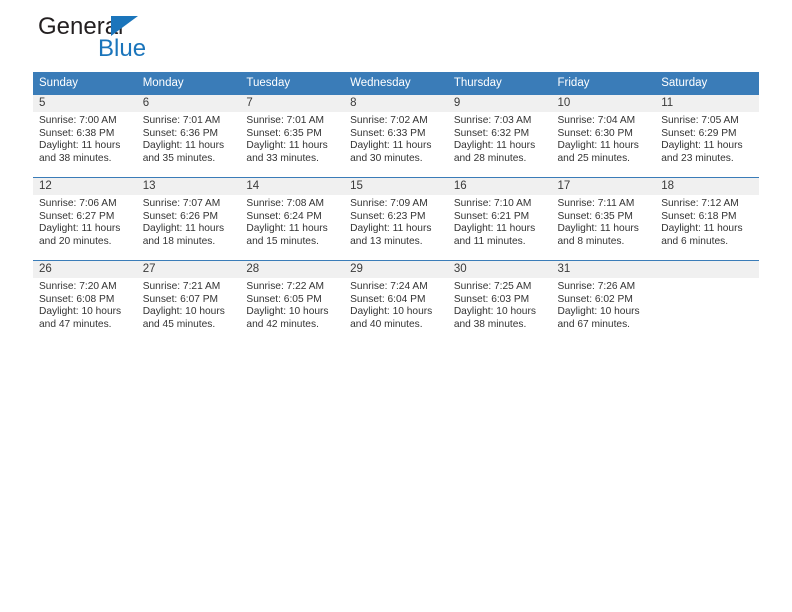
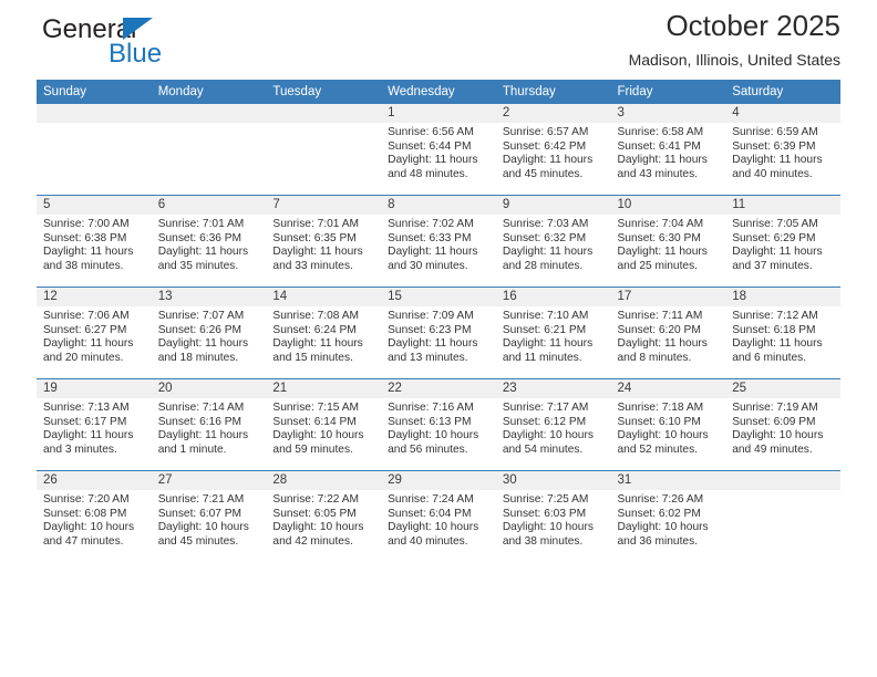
  General
  Blue
+ October 2025
+ Madison, Illinois, United States
  Sunday	Monday	Tuesday	Wednesday	Thursday	Friday	Saturday
+ 			1Sunrise: 6:56 AMSunset: 6:44 PMDaylight: 11 hoursand 48 minutes.	2Sunrise: 6:57 AMSunset: 6:42 PMDaylight: 11 hoursand 45 minutes.	3Sunrise: 6:58 AMSunset: 6:41 PMDaylight: 11 hoursand 43 minutes.	4Sunrise: 6:59 AMSunset: 6:39 PMDaylight: 11 hoursand 40 minutes.
- 5Sunrise: 7:00 AMSunset: 6:38 PMDaylight: 11 hoursand 38 minutes.	6Sunrise: 7:01 AMSunset: 6:36 PMDaylight: 11 hoursand 35 minutes.	7Sunrise: 7:01 AMSunset: 6:35 PMDaylight: 11 hoursand 33 minutes.	8Sunrise: 7:02 AMSunset: 6:33 PMDaylight: 11 hoursand 30 minutes.	9Sunrise: 7:03 AMSunset: 6:32 PMDaylight: 11 hoursand 28 minutes.	10Sunrise: 7:04 AMSunset: 6:30 PMDaylight: 11 hoursand 25 minutes.	11Sunrise: 7:05 AMSunset: 6:29 PMDaylight: 11 hoursand 23 minutes.
+ 5Sunrise: 7:00 AMSunset: 6:38 PMDaylight: 11 hoursand 38 minutes.	6Sunrise: 7:01 AMSunset: 6:36 PMDaylight: 11 hoursand 35 minutes.	7Sunrise: 7:01 AMSunset: 6:35 PMDaylight: 11 hoursand 33 minutes.	8Sunrise: 7:02 AMSunset: 6:33 PMDaylight: 11 hoursand 30 minutes.	9Sunrise: 7:03 AMSunset: 6:32 PMDaylight: 11 hoursand 28 minutes.	10Sunrise: 7:04 AMSunset: 6:30 PMDaylight: 11 hoursand 25 minutes.	11Sunrise: 7:05 AMSunset: 6:29 PMDaylight: 11 hoursand 37 minutes.
- 12Sunrise: 7:06 AMSunset: 6:27 PMDaylight: 11 hoursand 20 minutes.	13Sunrise: 7:07 AMSunset: 6:26 PMDaylight: 11 hoursand 18 minutes.	14Sunrise: 7:08 AMSunset: 6:24 PMDaylight: 11 hoursand 15 minutes.	15Sunrise: 7:09 AMSunset: 6:23 PMDaylight: 11 hoursand 13 minutes.	16Sunrise: 7:10 AMSunset: 6:21 PMDaylight: 11 hoursand 11 minutes.	17Sunrise: 7:11 AMSunset: 6:35 PMDaylight: 11 hoursand 8 minutes.	18Sunrise: 7:12 AMSunset: 6:18 PMDaylight: 11 hoursand 6 minutes.
+ 12Sunrise: 7:06 AMSunset: 6:27 PMDaylight: 11 hoursand 20 minutes.	13Sunrise: 7:07 AMSunset: 6:26 PMDaylight: 11 hoursand 18 minutes.	14Sunrise: 7:08 AMSunset: 6:24 PMDaylight: 11 hoursand 15 minutes.	15Sunrise: 7:09 AMSunset: 6:23 PMDaylight: 11 hoursand 13 minutes.	16Sunrise: 7:10 AMSunset: 6:21 PMDaylight: 11 hoursand 11 minutes.	17Sunrise: 7:11 AMSunset: 6:20 PMDaylight: 11 hoursand 8 minutes.	18Sunrise: 7:12 AMSunset: 6:18 PMDaylight: 11 hoursand 6 minutes.
+ 19Sunrise: 7:13 AMSunset: 6:17 PMDaylight: 11 hoursand 3 minutes.	20Sunrise: 7:14 AMSunset: 6:16 PMDaylight: 11 hoursand 1 minute.	21Sunrise: 7:15 AMSunset: 6:14 PMDaylight: 10 hoursand 59 minutes.	22Sunrise: 7:16 AMSunset: 6:13 PMDaylight: 10 hoursand 56 minutes.	23Sunrise: 7:17 AMSunset: 6:12 PMDaylight: 10 hoursand 54 minutes.	24Sunrise: 7:18 AMSunset: 6:10 PMDaylight: 10 hoursand 52 minutes.	25Sunrise: 7:19 AMSunset: 6:09 PMDaylight: 10 hoursand 49 minutes.
- 26Sunrise: 7:20 AMSunset: 6:08 PMDaylight: 10 hoursand 47 minutes.	27Sunrise: 7:21 AMSunset: 6:07 PMDaylight: 10 hoursand 45 minutes.	28Sunrise: 7:22 AMSunset: 6:05 PMDaylight: 10 hoursand 42 minutes.	29Sunrise: 7:24 AMSunset: 6:04 PMDaylight: 10 hoursand 40 minutes.	30Sunrise: 7:25 AMSunset: 6:03 PMDaylight: 10 hoursand 38 minutes.	31Sunrise: 7:26 AMSunset: 6:02 PMDaylight: 10 hoursand 67 minutes.
+ 26Sunrise: 7:20 AMSunset: 6:08 PMDaylight: 10 hoursand 47 minutes.	27Sunrise: 7:21 AMSunset: 6:07 PMDaylight: 10 hoursand 45 minutes.	28Sunrise: 7:22 AMSunset: 6:05 PMDaylight: 10 hoursand 42 minutes.	29Sunrise: 7:24 AMSunset: 6:04 PMDaylight: 10 hoursand 40 minutes.	30Sunrise: 7:25 AMSunset: 6:03 PMDaylight: 10 hoursand 38 minutes.	31Sunrise: 7:26 AMSunset: 6:02 PMDaylight: 10 hoursand 36 minutes.
